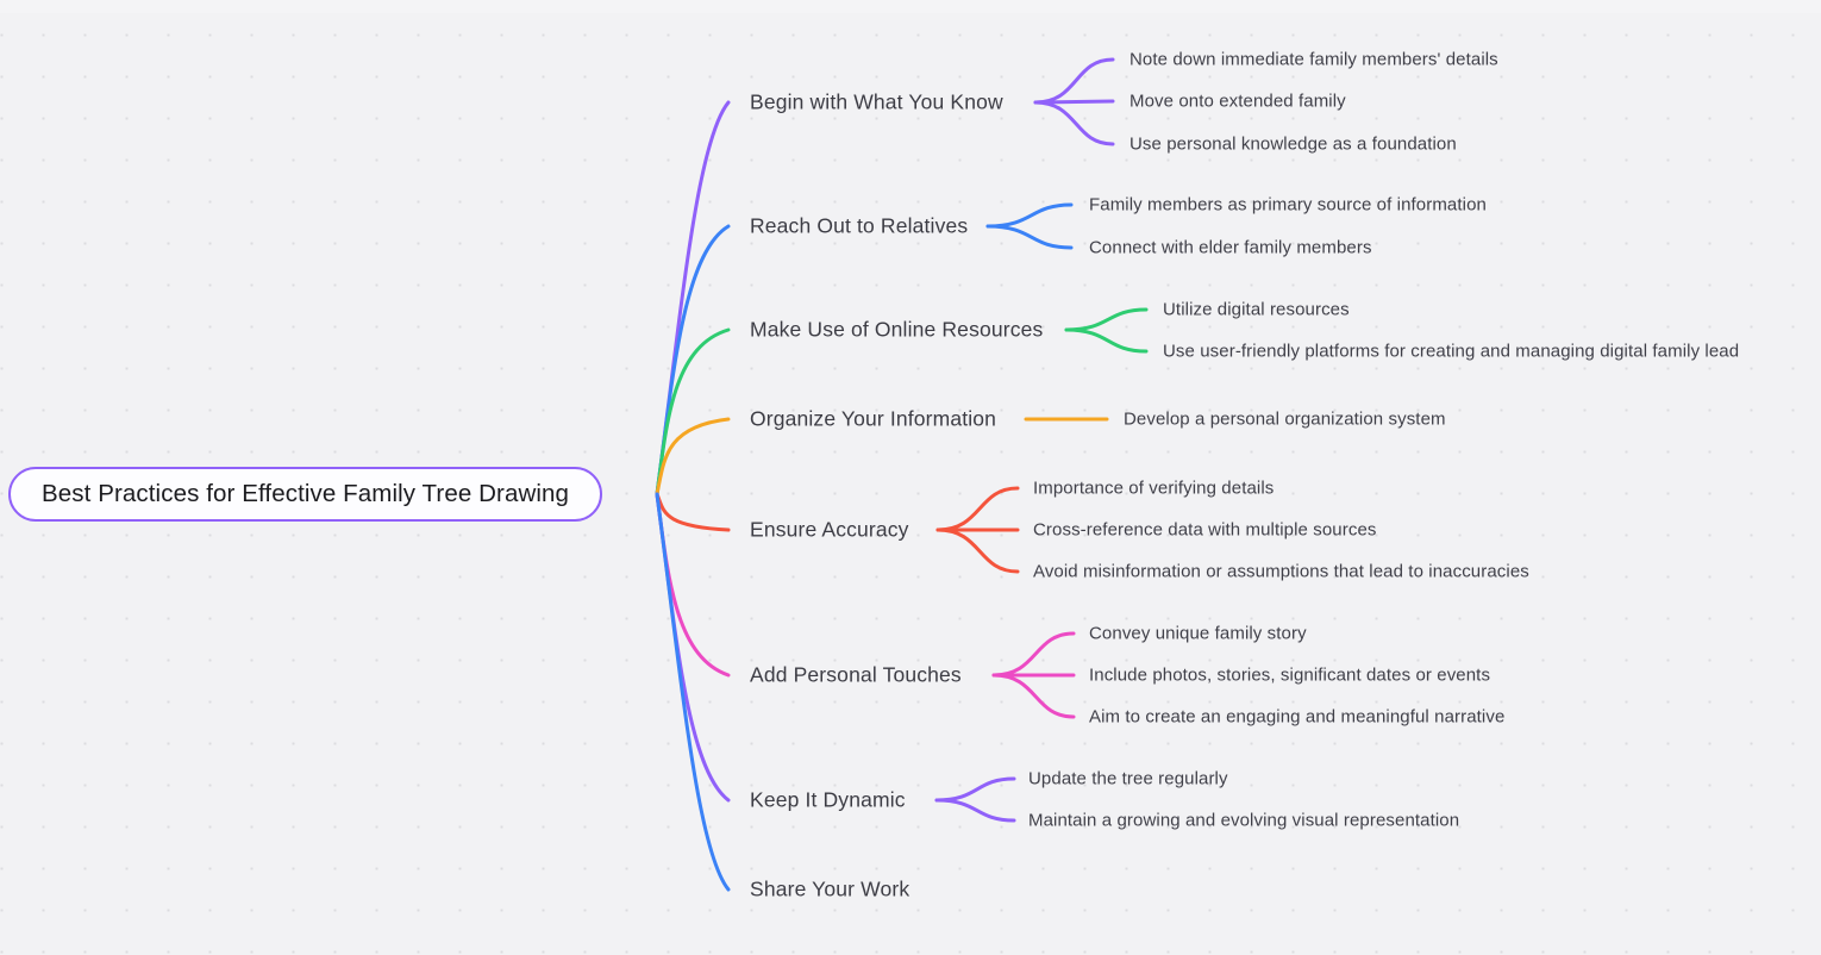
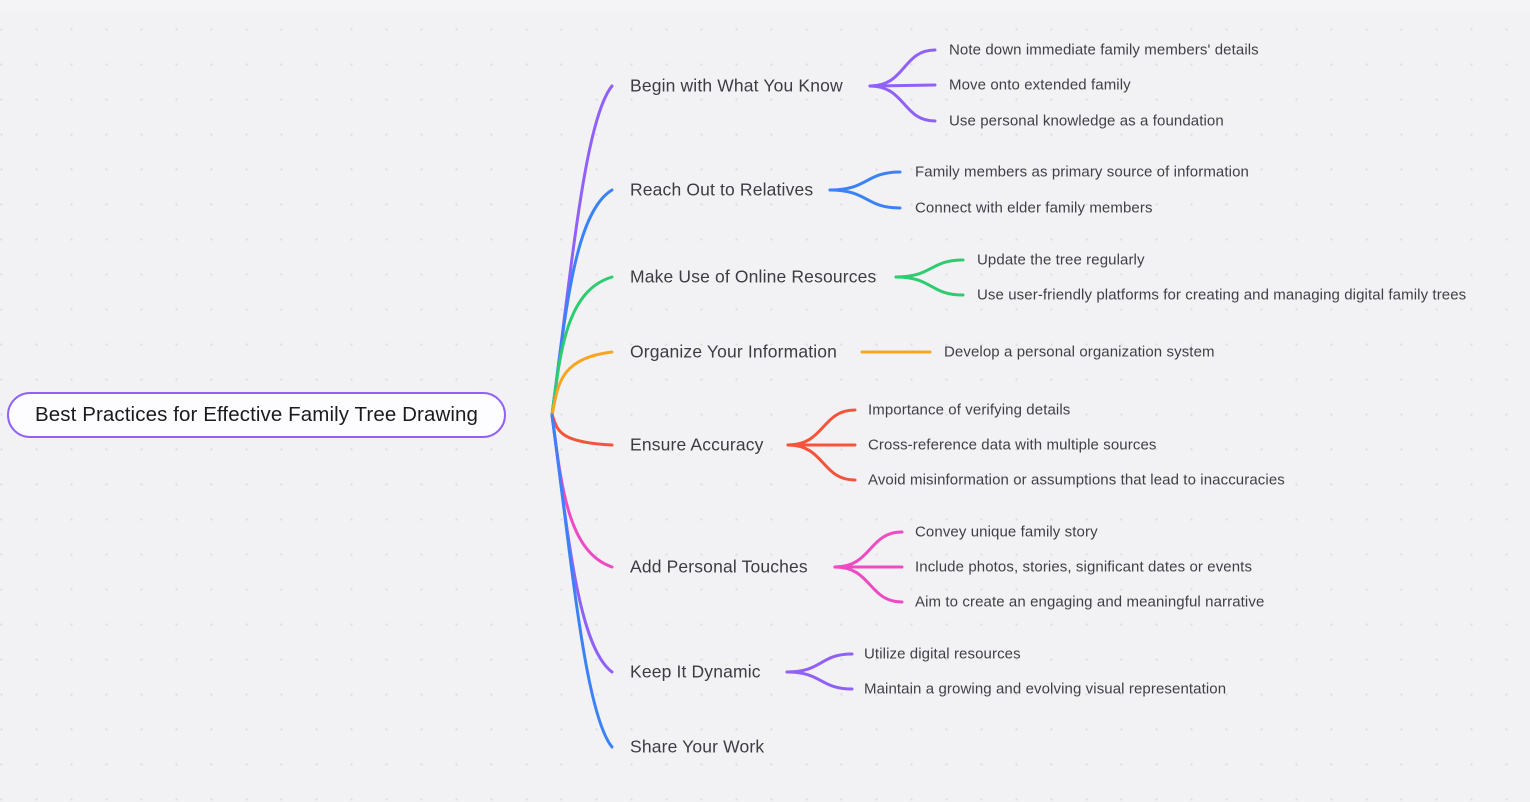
  Best Practices for Effective Family Tree Drawing
  Begin with What You Know
  Reach Out to Relatives
  Make Use of Online Resources
  Organize Your Information
  Ensure Accuracy
  Add Personal Touches
  Keep It Dynamic
  Share Your Work
  Note down immediate family members' details
  Move onto extended family
  Use personal knowledge as a foundation
  Family members as primary source of information
  Connect with elder family members
- Utilize digital resources
+ Update the tree regularly
- Use user-friendly platforms for creating and managing digital family lead
+ Use user-friendly platforms for creating and managing digital family trees
  Develop a personal organization system
  Importance of verifying details
  Cross-reference data with multiple sources
  Avoid misinformation or assumptions that lead to inaccuracies
  Convey unique family story
  Include photos, stories, significant dates or events
  Aim to create an engaging and meaningful narrative
- Update the tree regularly
+ Utilize digital resources
  Maintain a growing and evolving visual representation
